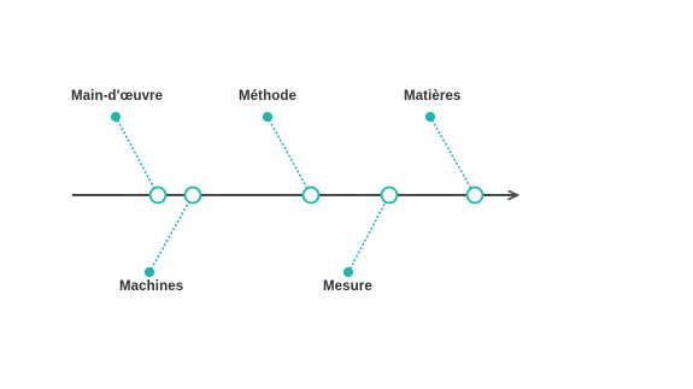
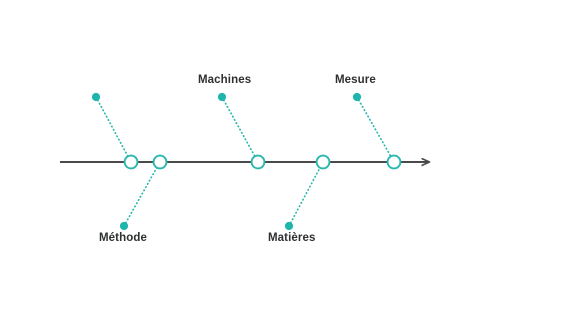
- Main-d'œuvre
- Méthode
+ Machines
- Matières
+ Mesure
- Machines
+ Méthode
- Mesure
+ Matières
